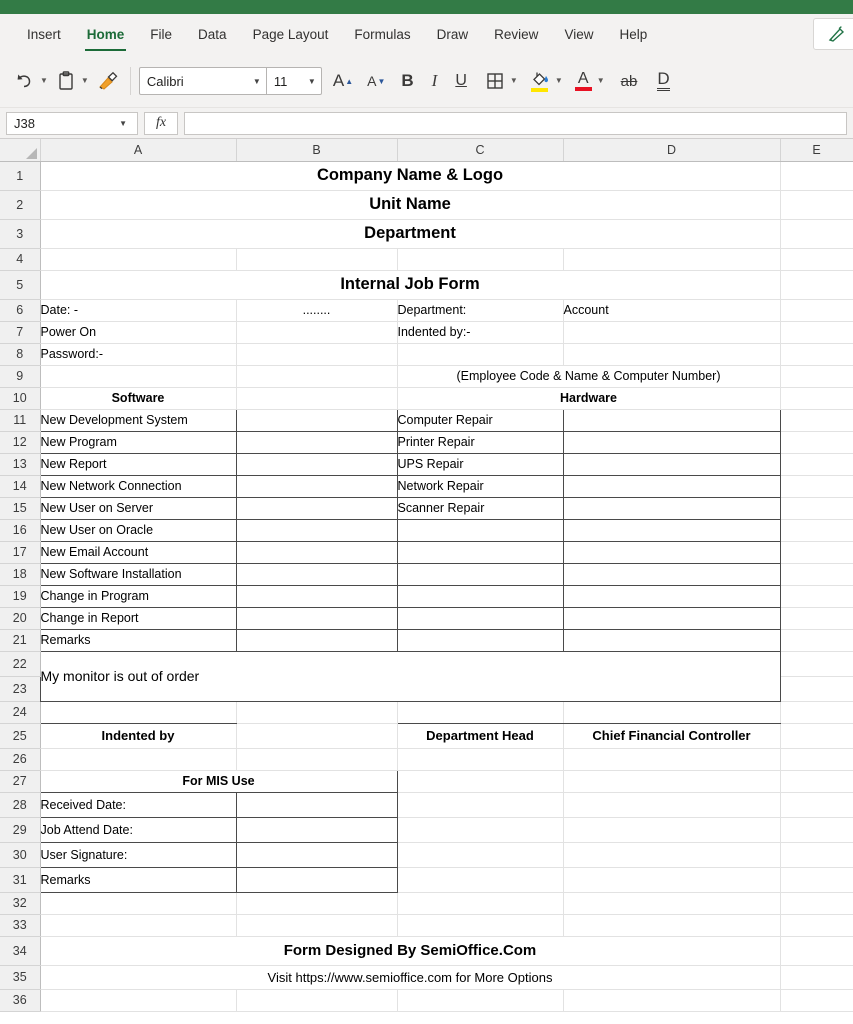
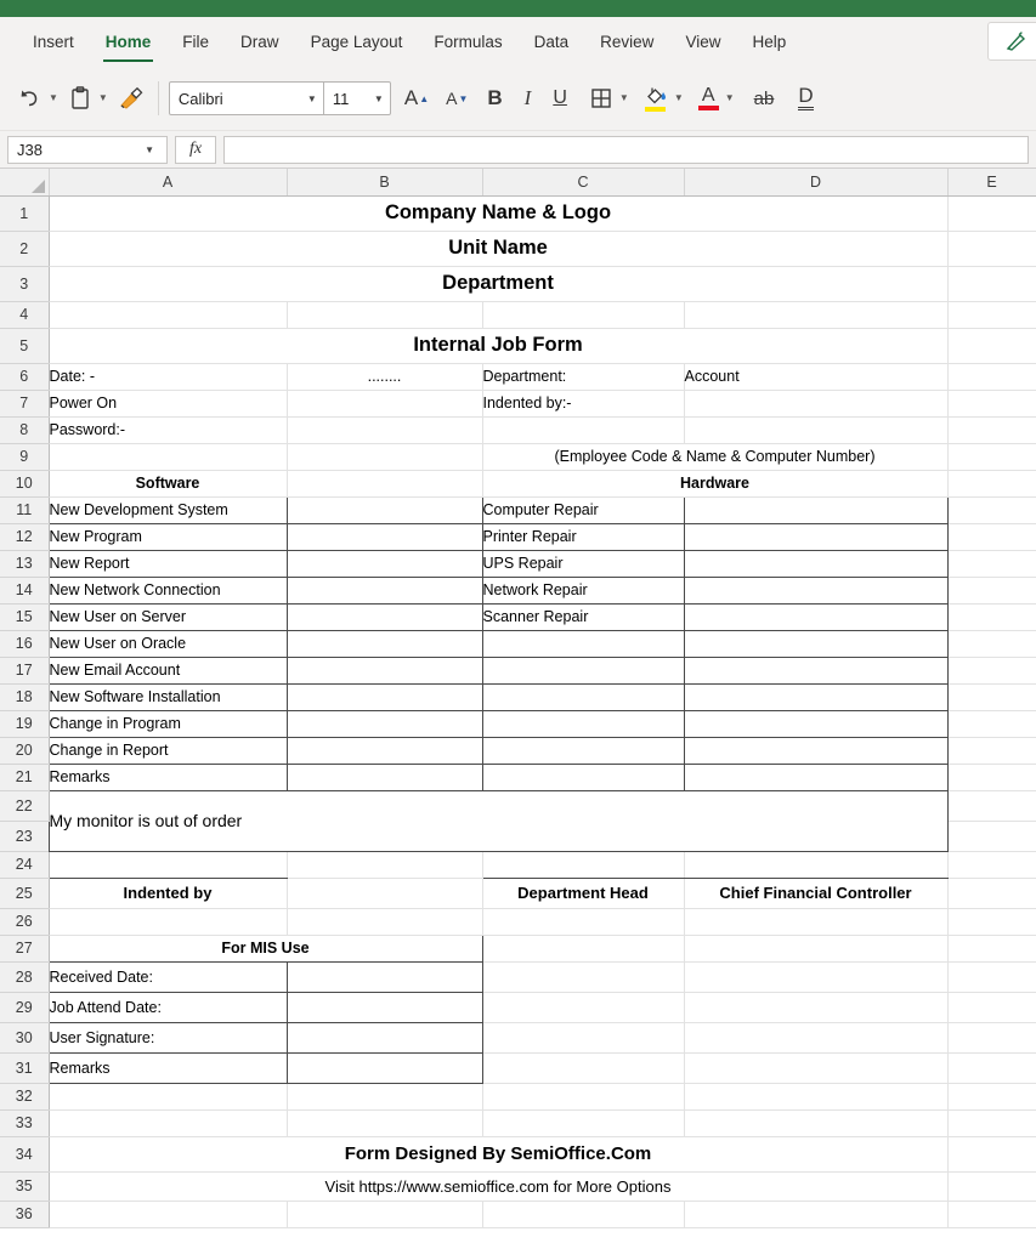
  Insert
  Home
  File
- Data
+ Draw
  Page Layout
  Formulas
- Draw
+ Data
  Review
  View
  Help
  ▼
  ▼
  Calibri
  ▼
  11
  ▼
  A
  ▲
  A
  ▼
  B
  I
  U
  ▼
  ▼
  A
  ▼
  ab
  D
  J38
  ▼
  fx
  	A	B	C	D	E
  1	Company Name & Logo
  2	Unit Name
  3	Department
  4
  5	Internal Job Form
  6	Date: -	........	Department:	Account
  7	Power On		Indented by:-
  8	Password:-
  9			(Employee Code & Name & Computer Number)
  10	Software		Hardware
  11	New Development System		Computer Repair
  12	New Program		Printer Repair
  13	New Report		UPS Repair
  14	New Network Connection		Network Repair
  15	New User on Server		Scanner Repair
  16	New User on Oracle
  17	New Email Account
  18	New Software Installation
  19	Change in Program
  20	Change in Report
  21	Remarks
  22	My monitor is out of order
  23
  24
  25	Indented by		Department Head	Chief Financial Controller
  26
  27	For MIS Use
  28	Received Date:
  29	Job Attend Date:
  30	User Signature:
  31	Remarks
  32
  33
  34	Form Designed By SemiOffice.Com
  35	Visit https://www.semioffice.com for More Options
  36
